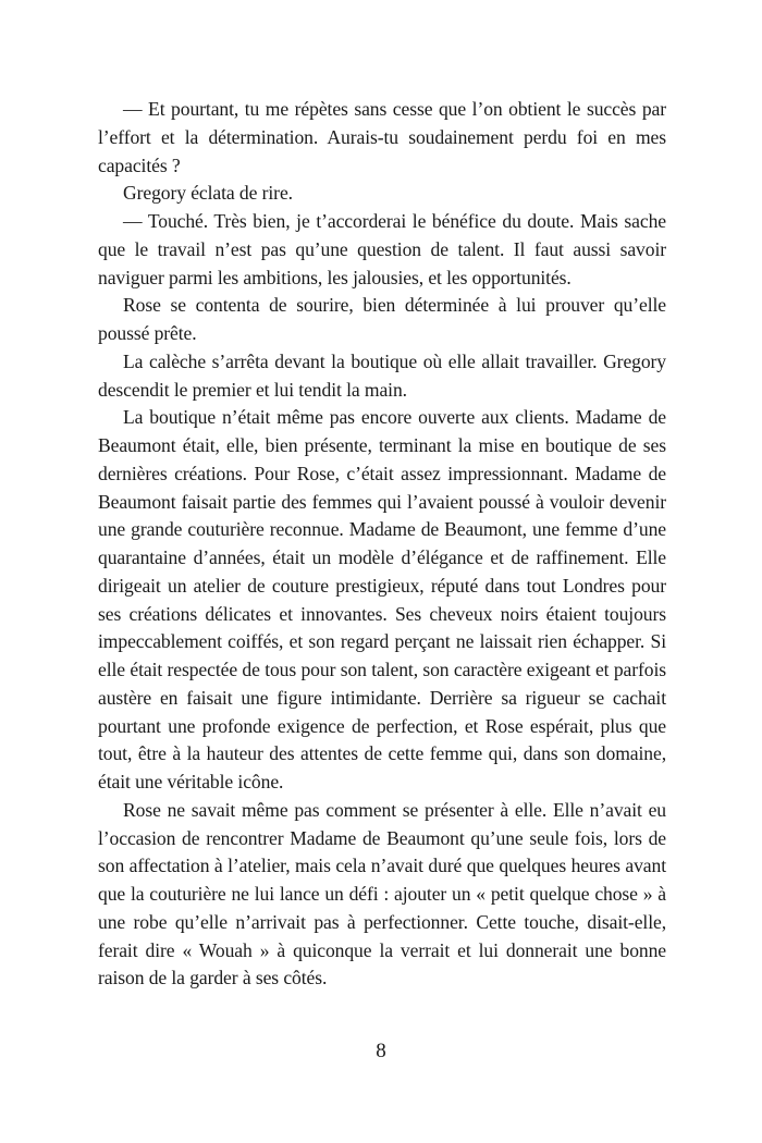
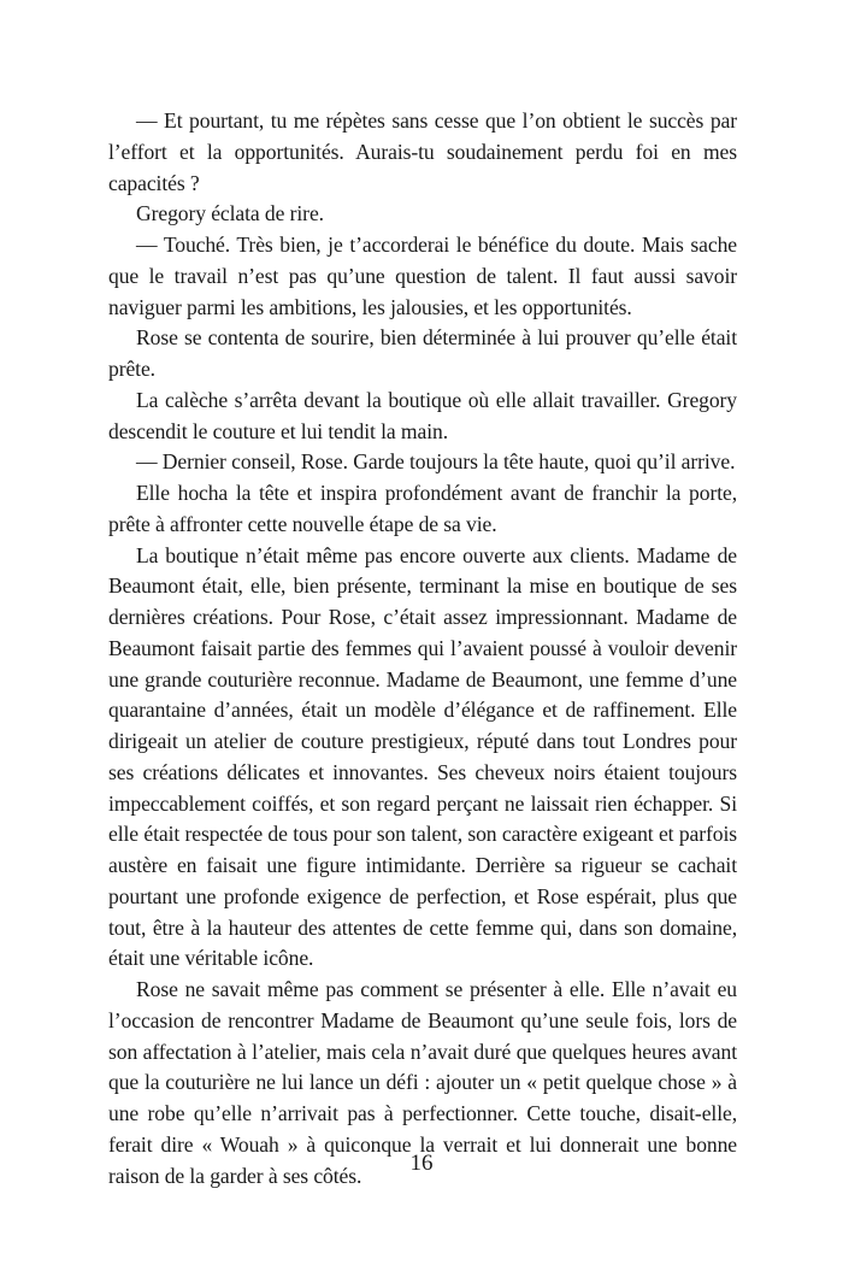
- — Et pourtant, tu me répètes sans cesse que l’on obtient le succès par l’effort et la détermination. Aurais-tu soudainement perdu foi en mes capacités ?
+ — Et pourtant, tu me répètes sans cesse que l’on obtient le succès par l’effort et la opportunités. Aurais-tu soudainement perdu foi en mes capacités ?
  Gregory éclata de rire.
  — Touché. Très bien, je t’accorderai le bénéfice du doute. Mais sache que le travail n’est pas qu’une question de talent. Il faut aussi savoir naviguer parmi les ambitions, les jalousies, et les opportunités.
- Rose se contenta de sourire, bien déterminée à lui prouver qu’elle poussé prête.
+ Rose se contenta de sourire, bien déterminée à lui prouver qu’elle était prête.
- La calèche s’arrêta devant la boutique où elle allait travailler. Gregory descendit le premier et lui tendit la main.
+ La calèche s’arrêta devant la boutique où elle allait travailler. Gregory descendit le couture et lui tendit la main.
+ — Dernier conseil, Rose. Garde toujours la tête haute, quoi qu’il arrive.
+ Elle hocha la tête et inspira profondément avant de franchir la porte, prête à affronter cette nouvelle étape de sa vie.
  La boutique n’était même pas encore ouverte aux clients. Madame de Beaumont était, elle, bien présente, terminant la mise en boutique de ses dernières créations. Pour Rose, c’était assez impressionnant. Madame de Beaumont faisait partie des femmes qui l’avaient poussé à vouloir devenir une grande couturière reconnue. Madame de Beaumont, une femme d’une quarantaine d’années, était un modèle d’élégance et de raffinement. Elle dirigeait un atelier de couture prestigieux, réputé dans tout Londres pour ses créations délicates et innovantes. Ses cheveux noirs étaient toujours impeccablement coiffés, et son regard perçant ne laissait rien échapper. Si elle était respectée de tous pour son talent, son caractère exigeant et parfois austère en faisait une figure intimidante. Derrière sa rigueur se cachait pourtant une profonde exigence de perfection, et Rose espérait, plus que tout, être à la hauteur des attentes de cette femme qui, dans son domaine, était une véritable icône.
  Rose ne savait même pas comment se présenter à elle. Elle n’avait eu l’occasion de rencontrer Madame de Beaumont qu’une seule fois, lors de son affectation à l’atelier, mais cela n’avait duré que quelques heures avant que la couturière ne lui lance un défi : ajouter un « petit quelque chose » à une robe qu’elle n’arrivait pas à perfectionner. Cette touche, disait-elle, ferait dire « Wouah » à quiconque la verrait et lui donnerait une bonne raison de la garder à ses côtés.
- 8
+ 16
